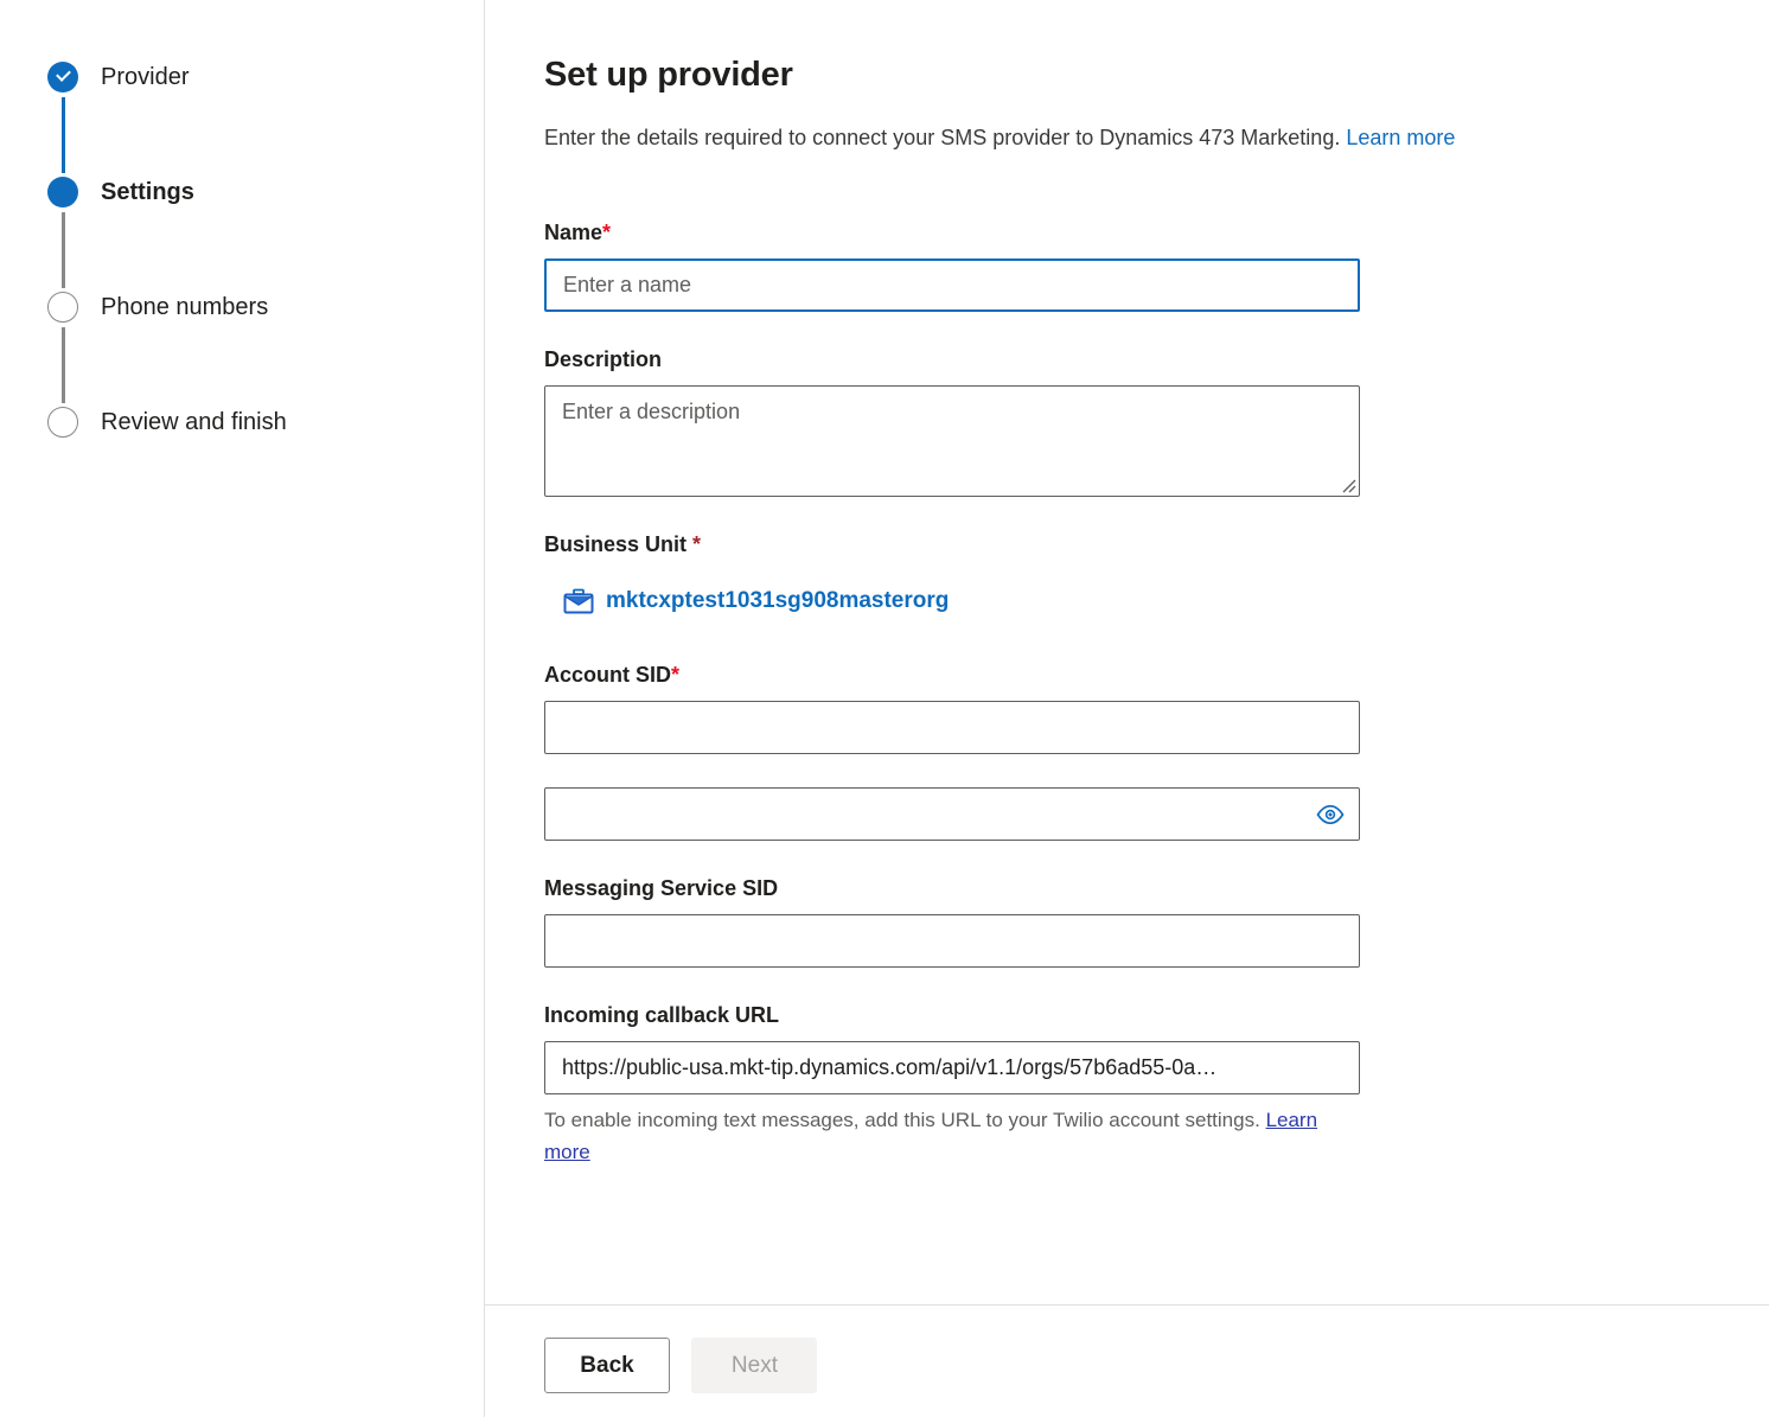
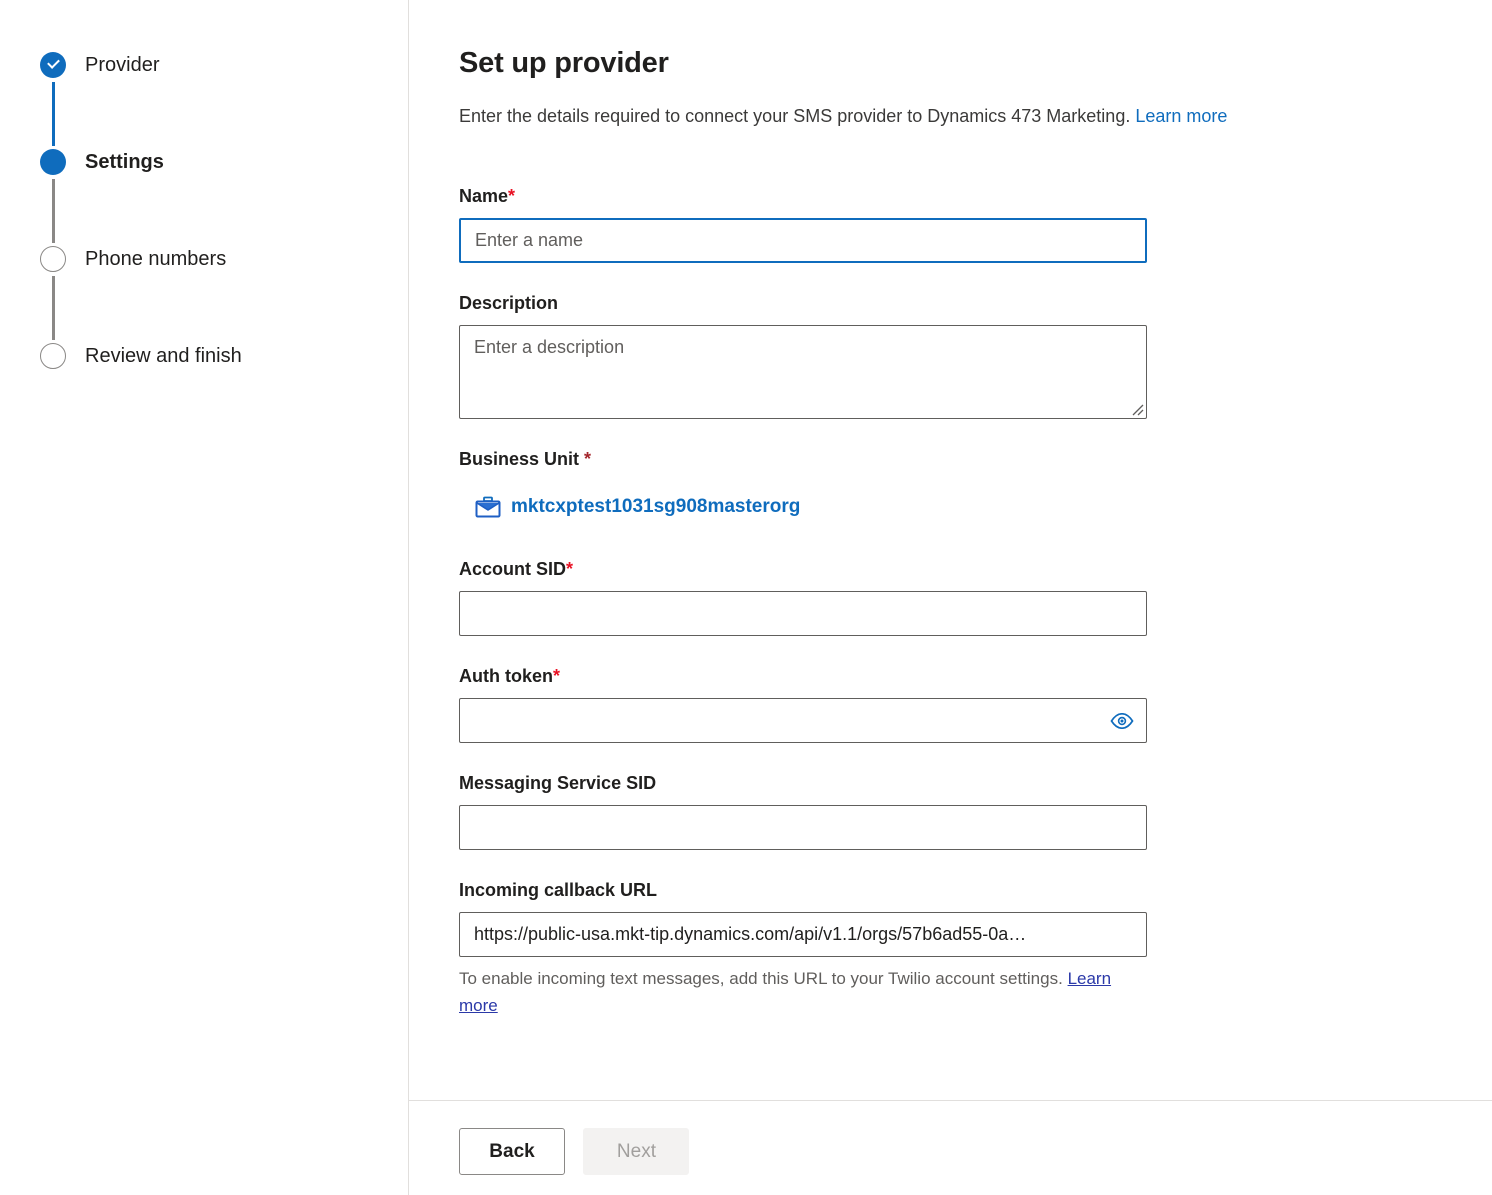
  Provider
  Settings
  Phone numbers
  Review and finish
  Set up provider
  Enter the details required to connect your SMS provider to Dynamics 473 Marketing. Learn more
  Name*
  Enter a name
  Description
  Enter a description
  Business Unit *
  mktcxptest1031sg908masterorg
  Account SID*
+ Auth token*
  Messaging Service SID
  Incoming callback URL
  https://public-usa.mkt-tip.dynamics.com/api/v1.1/orgs/57b6ad55-0a…
  To enable incoming text messages, add this URL to your Twilio account settings. Learn more
  Back Next
